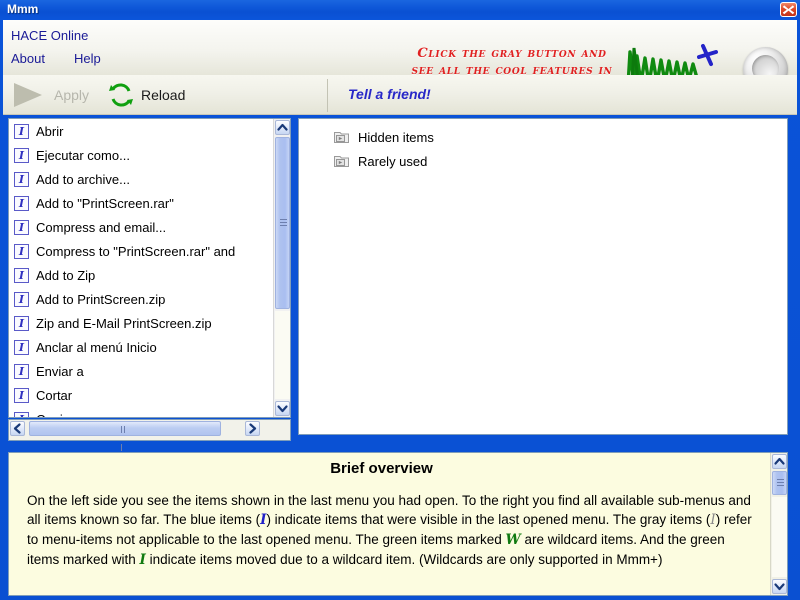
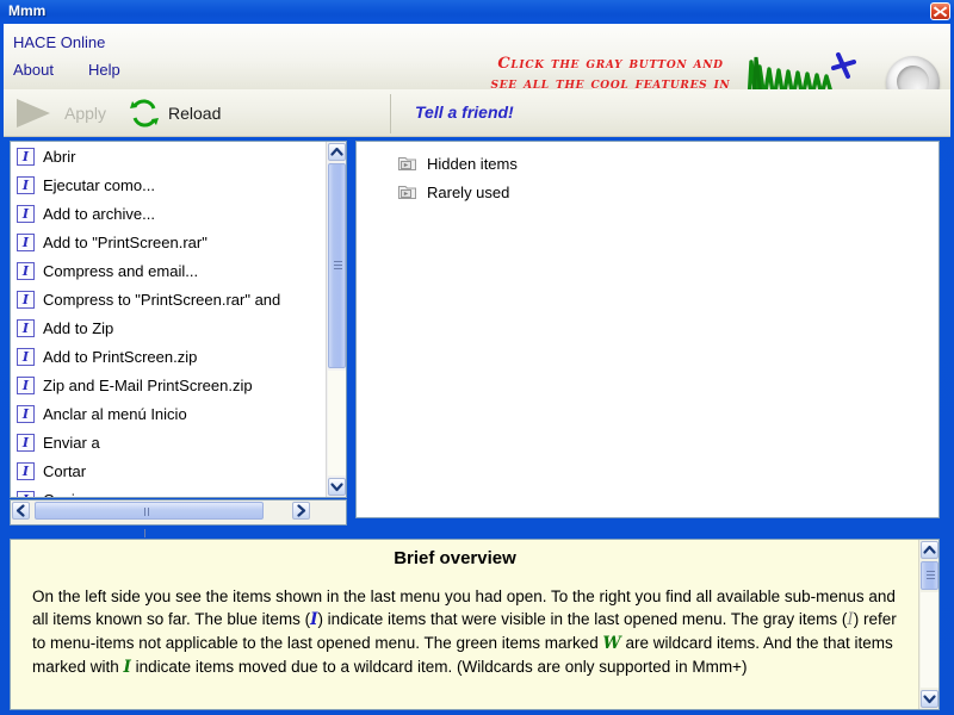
  Mmm
  HACE Online
  About
  Help
  Click the gray button and
  see all the cool features in
  Apply
  Reload
  Tell a friend!
  I
  Abrir
  I
  Ejecutar como...
  I
  Add to archive...
  I
  Add to "PrintScreen.rar"
  I
  Compress and email...
  I
  Compress to "PrintScreen.rar" and
  I
  Add to Zip
  I
  Add to PrintScreen.zip
  I
  Zip and E-Mail PrintScreen.zip
  I
  Anclar al menú Inicio
  I
  Enviar a
  I
  Cortar
  Hidden items
  Rarely used
  Brief overview
- On the left side you see the items shown in the last menu you had open. To the right you find all available sub-menus and all items known so far. The blue items (I) indicate items that were visible in the last opened menu. The gray items (I) refer to menu-items not applicable to the last opened menu. The green items marked W are wildcard items. And the green items marked with I indicate items moved due to a wildcard item. (Wildcards are only supported in Mmm+)
+ On the left side you see the items shown in the last menu you had open. To the right you find all available sub-menus and all items known so far. The blue items (I) indicate items that were visible in the last opened menu. The gray items (I) refer to menu-items not applicable to the last opened menu. The green items marked W are wildcard items. And the that items marked with I indicate items moved due to a wildcard item. (Wildcards are only supported in Mmm+)
